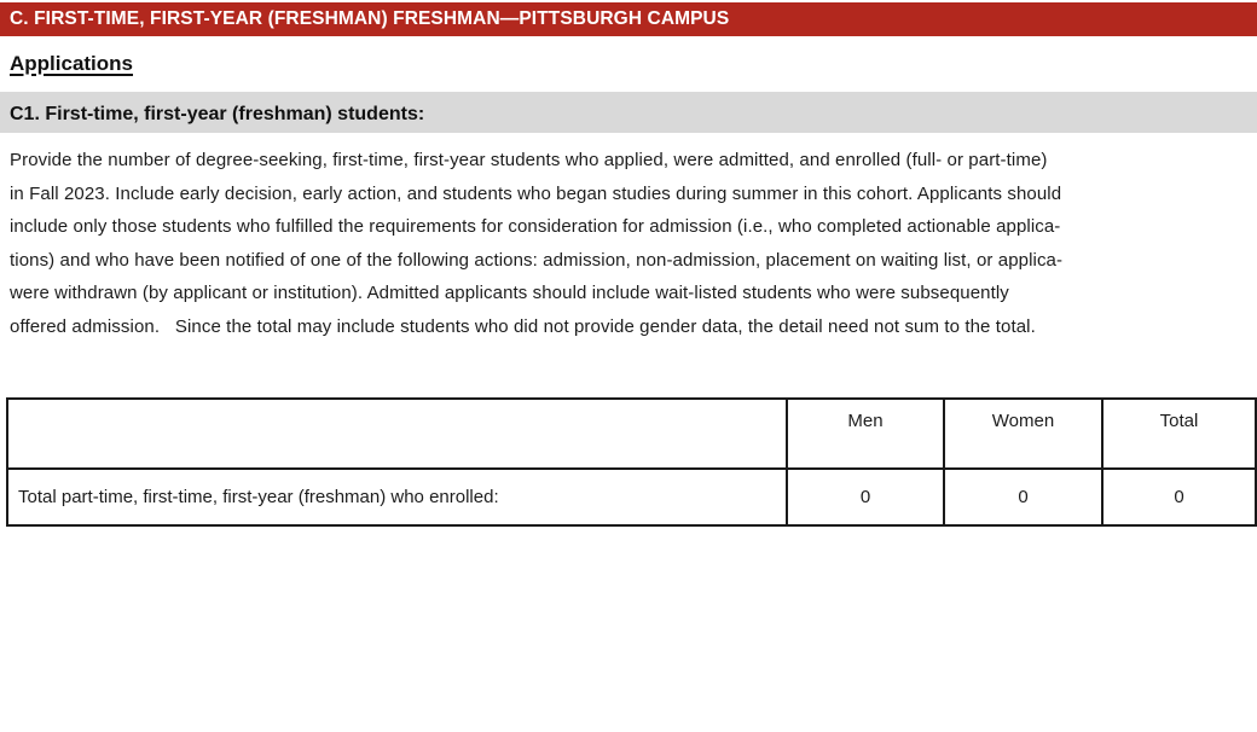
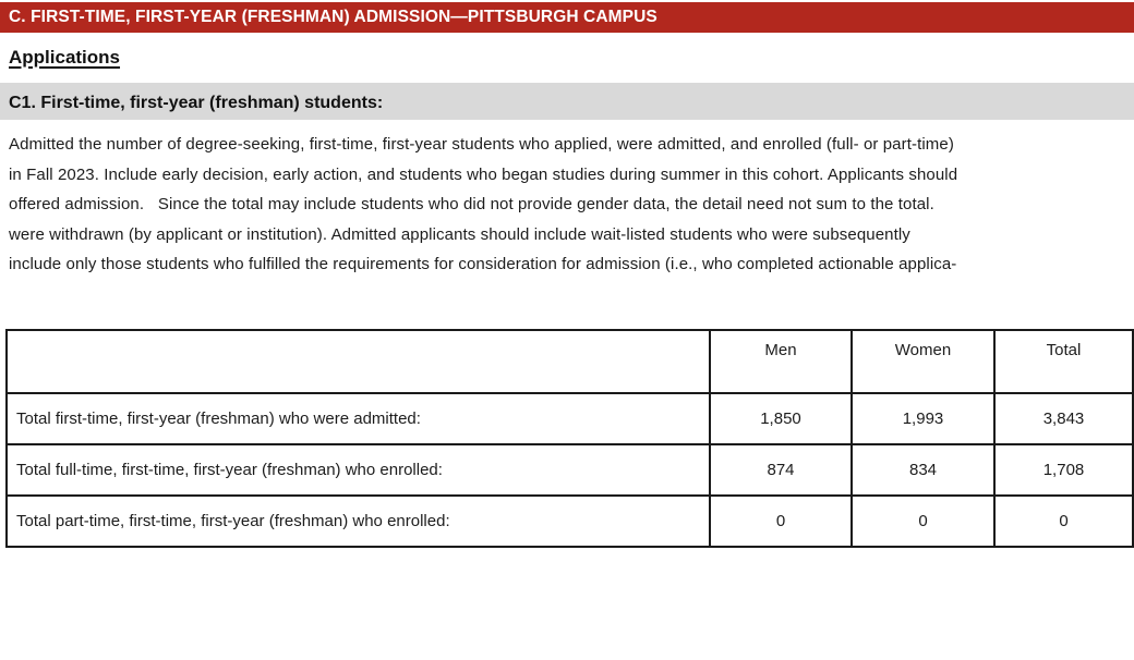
- C. FIRST-TIME, FIRST-YEAR (FRESHMAN) FRESHMAN—PITTSBURGH CAMPUS
+ C. FIRST-TIME, FIRST-YEAR (FRESHMAN) ADMISSION—PITTSBURGH CAMPUS
  Applications
  C1. First-time, first-year (freshman) students:
- Provide the number of degree-seeking, first-time, first-year students who applied, were admitted, and enrolled (full- or part-time)
+ Admitted the number of degree-seeking, first-time, first-year students who applied, were admitted, and enrolled (full- or part-time)
  in Fall 2023. Include early decision, early action, and students who began studies during summer in this cohort. Applicants should
- include only those students who fulfilled the requirements for consideration for admission (i.e., who completed actionable applica-
+ offered admission. Since the total may include students who did not provide gender data, the detail need not sum to the total.
- tions) and who have been notified of one of the following actions: admission, non-admission, placement on waiting list, or applica-
  were withdrawn (by applicant or institution). Admitted applicants should include wait-listed students who were subsequently
- offered admission. Since the total may include students who did not provide gender data, the detail need not sum to the total.
+ include only those students who fulfilled the requirements for consideration for admission (i.e., who completed actionable applica-
  	Men	Women	Total
+ Total first-time, first-year (freshman) who were admitted:	1,850	1,993	3,843
+ Total full-time, first-time, first-year (freshman) who enrolled:	874	834	1,708
  Total part-time, first-time, first-year (freshman) who enrolled:	0	0	0
